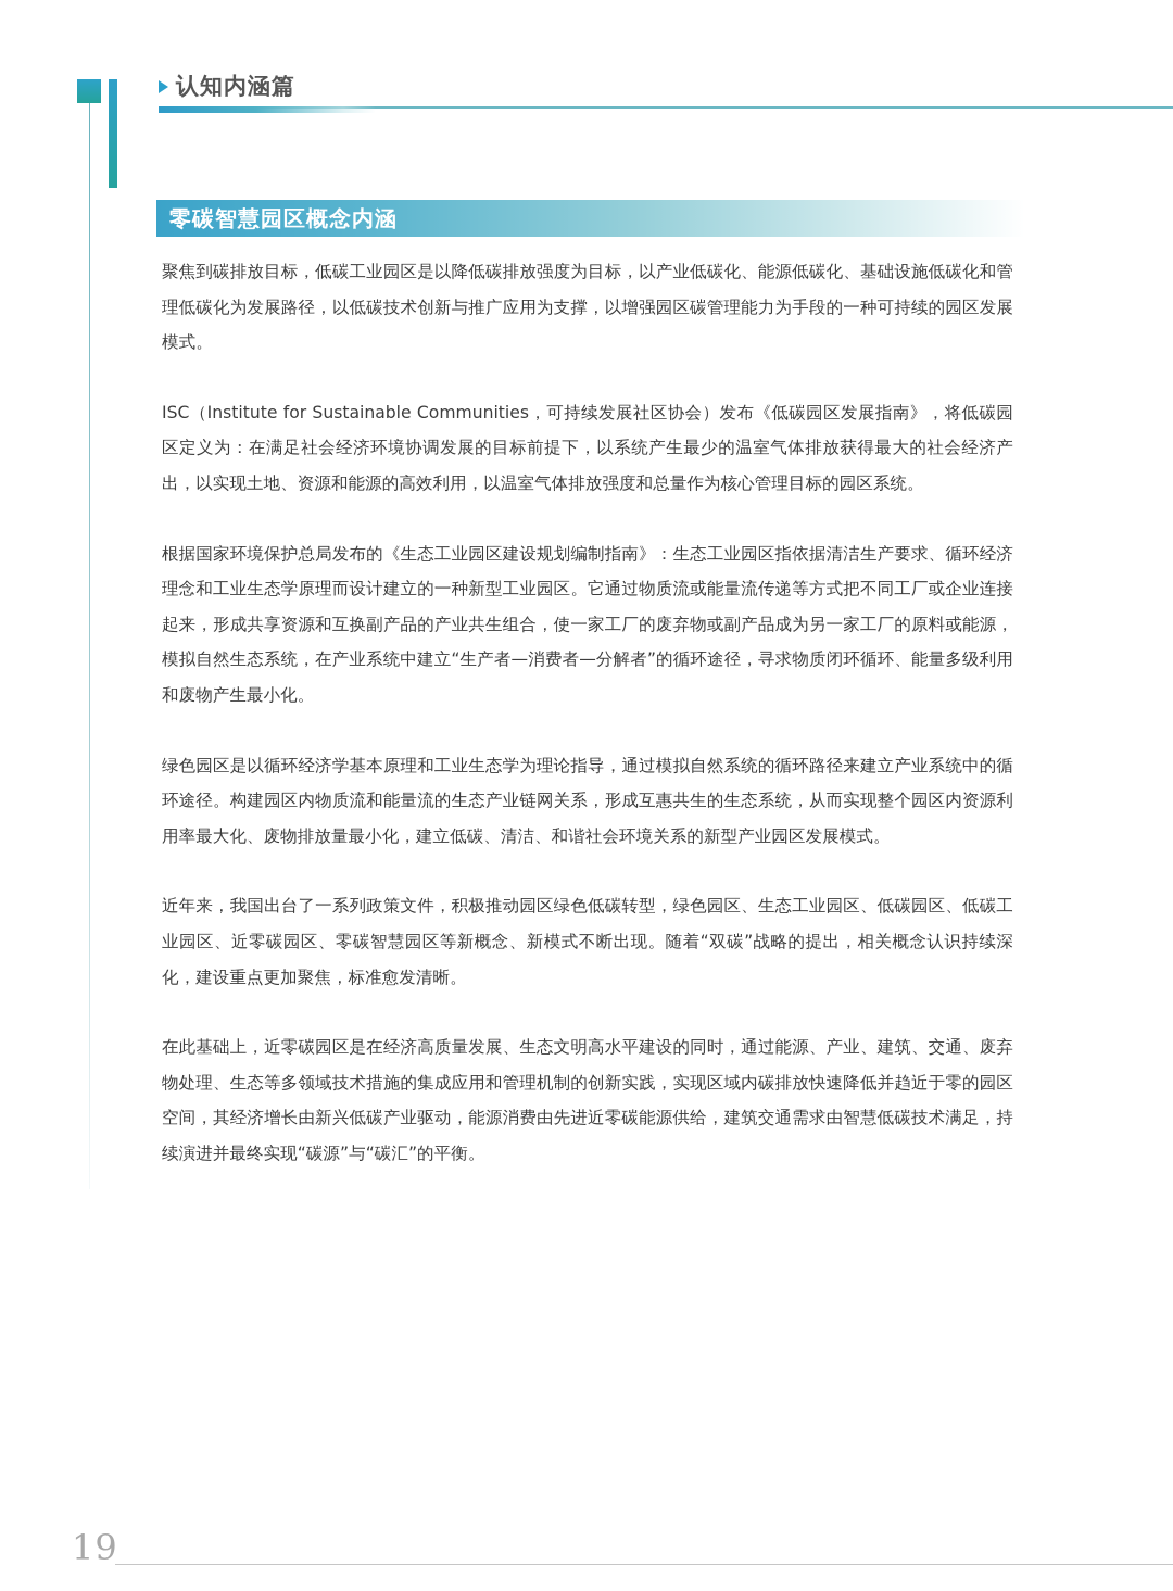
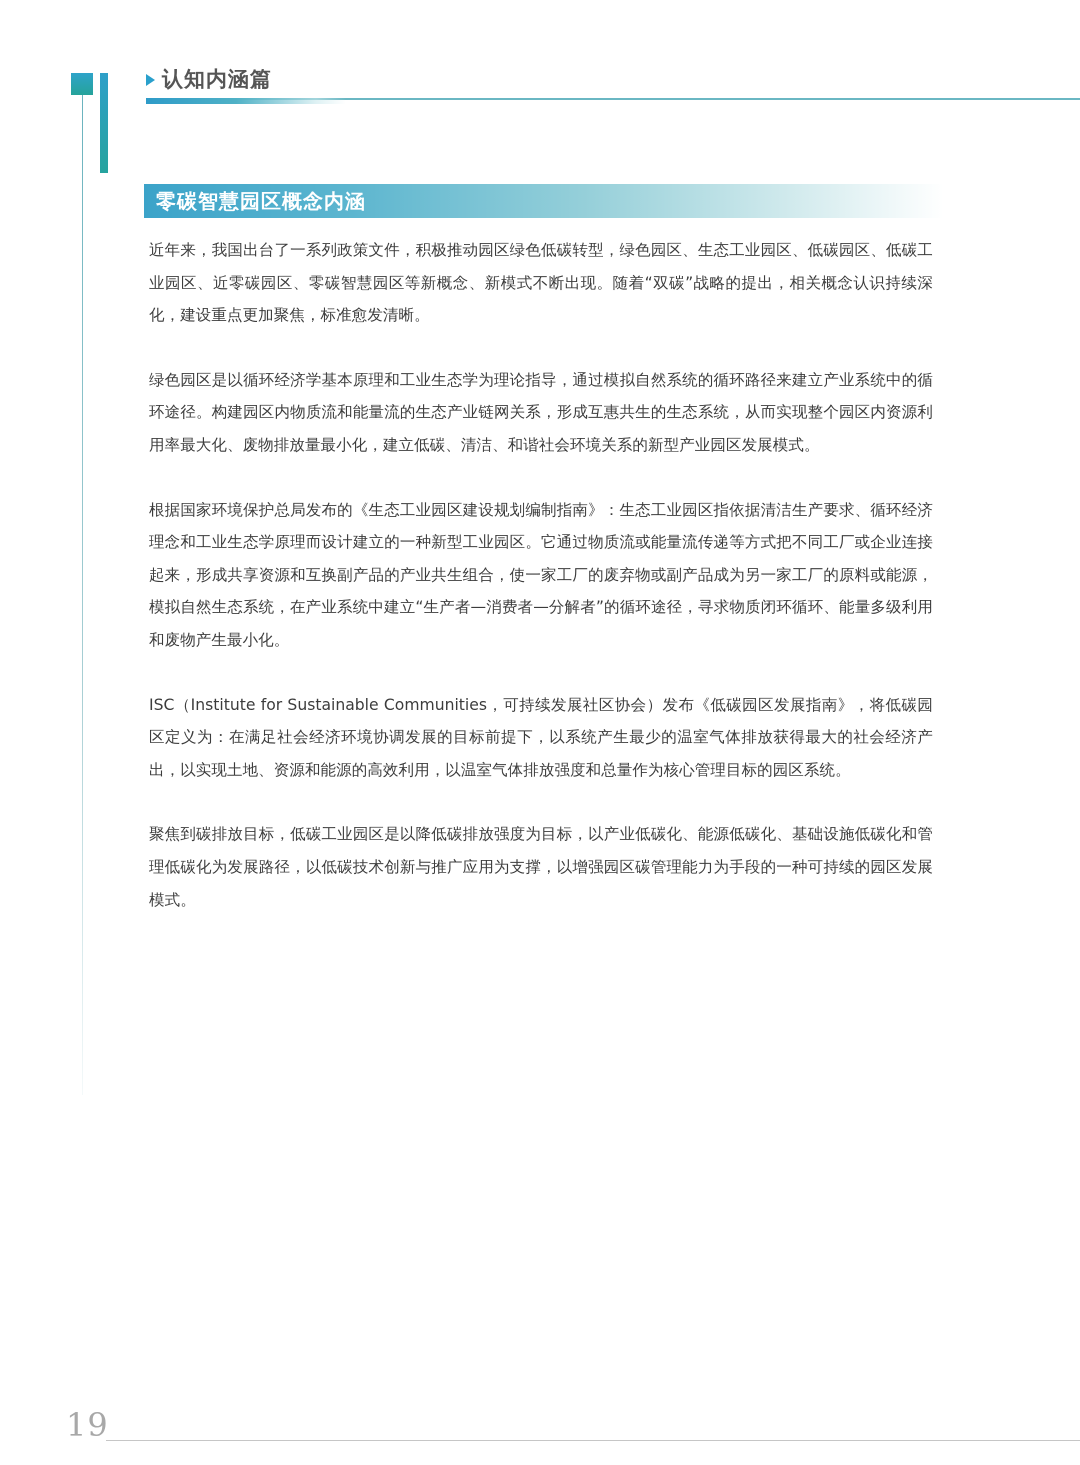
  认知内涵篇
  零碳智慧园区概念内涵
- 聚焦到碳排放目标，低碳工业园区是以降低碳排放强度为目标，以产业低碳化、能源低碳化、基础设施低碳化和管理低碳化为发展路径，以低碳技术创新与推广应用为支撑，以增强园区碳管理能力为手段的一种可持续的园区发展模式。
+ 近年来，我国出台了一系列政策文件，积极推动园区绿色低碳转型，绿色园区、生态工业园区、低碳园区、低碳工业园区、近零碳园区、零碳智慧园区等新概念、新模式不断出现。随着“双碳”战略的提出，相关概念认识持续深化，建设重点更加聚焦，标准愈发清晰。
- ISC（Institute for Sustainable Communities，可持续发展社区协会）发布《低碳园区发展指南》，将低碳园区定义为：在满足社会经济环境协调发展的目标前提下，以系统产生最少的温室气体排放获得最大的社会经济产出，以实现土地、资源和能源的高效利用，以温室气体排放强度和总量作为核心管理目标的园区系统。
+ 绿色园区是以循环经济学基本原理和工业生态学为理论指导，通过模拟自然系统的循环路径来建立产业系统中的循环途径。构建园区内物质流和能量流的生态产业链网关系，形成互惠共生的生态系统，从而实现整个园区内资源利用率最大化、废物排放量最小化，建立低碳、清洁、和谐社会环境关系的新型产业园区发展模式。
  根据国家环境保护总局发布的《生态工业园区建设规划编制指南》：生态工业园区指依据清洁生产要求、循环经济理念和工业生态学原理而设计建立的一种新型工业园区。它通过物质流或能量流传递等方式把不同工厂或企业连接起来，形成共享资源和互换副产品的产业共生组合，使一家工厂的废弃物或副产品成为另一家工厂的原料或能源，模拟自然生态系统，在产业系统中建立“生产者—消费者—分解者”的循环途径，寻求物质闭环循环、能量多级利用和废物产生最小化。
- 绿色园区是以循环经济学基本原理和工业生态学为理论指导，通过模拟自然系统的循环路径来建立产业系统中的循环途径。构建园区内物质流和能量流的生态产业链网关系，形成互惠共生的生态系统，从而实现整个园区内资源利用率最大化、废物排放量最小化，建立低碳、清洁、和谐社会环境关系的新型产业园区发展模式。
+ ISC（Institute for Sustainable Communities，可持续发展社区协会）发布《低碳园区发展指南》，将低碳园区定义为：在满足社会经济环境协调发展的目标前提下，以系统产生最少的温室气体排放获得最大的社会经济产出，以实现土地、资源和能源的高效利用，以温室气体排放强度和总量作为核心管理目标的园区系统。
- 近年来，我国出台了一系列政策文件，积极推动园区绿色低碳转型，绿色园区、生态工业园区、低碳园区、低碳工业园区、近零碳园区、零碳智慧园区等新概念、新模式不断出现。随着“双碳”战略的提出，相关概念认识持续深化，建设重点更加聚焦，标准愈发清晰。
+ 聚焦到碳排放目标，低碳工业园区是以降低碳排放强度为目标，以产业低碳化、能源低碳化、基础设施低碳化和管理低碳化为发展路径，以低碳技术创新与推广应用为支撑，以增强园区碳管理能力为手段的一种可持续的园区发展模式。
- 在此基础上，近零碳园区是在经济高质量发展、生态文明高水平建设的同时，通过能源、产业、建筑、交通、废弃物处理、生态等多领域技术措施的集成应用和管理机制的创新实践，实现区域内碳排放快速降低并趋近于零的园区空间，其经济增长由新兴低碳产业驱动，能源消费由先进近零碳能源供给，建筑交通需求由智慧低碳技术满足，持续演进并最终实现“碳源”与“碳汇”的平衡。
  19
